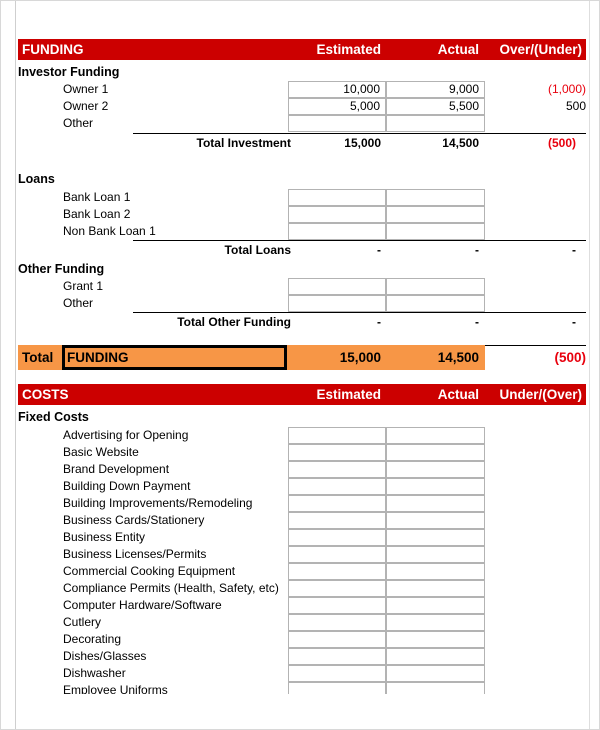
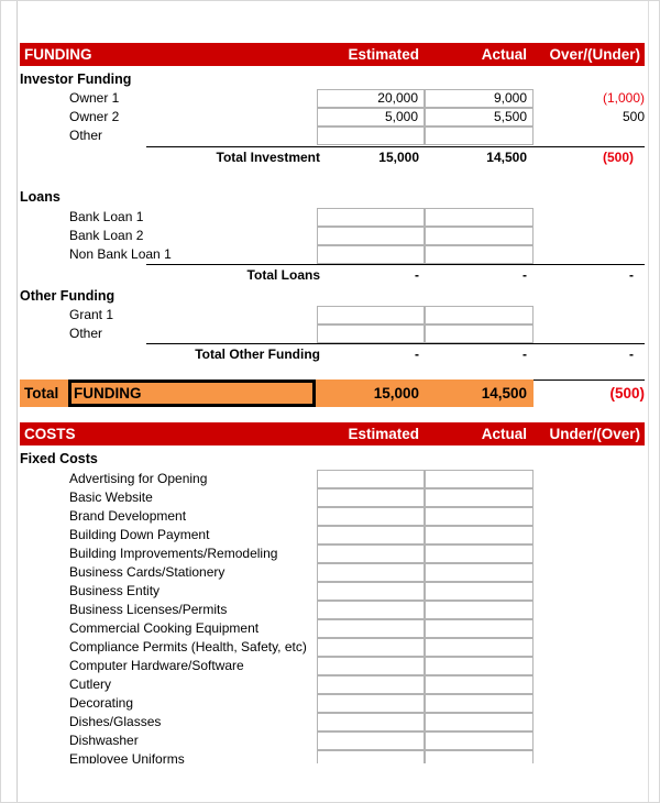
  FUNDING
  Estimated
  Actual
  Over/(Under)
  Investor Funding
  Owner 1
- 10,000
+ 20,000
  9,000
  (1,000)
  Owner 2
  5,000
  5,500
  500
  Other
  Total Investment
  15,000
  14,500
  (500)
  Loans
  Bank Loan 1
  Bank Loan 2
  Non Bank Loan 1
  Total Loans
  -
  -
  -
  Other Funding
  Grant 1
  Other
  Total Other Funding
  -
  -
  -
  Total
  FUNDING
  15,000
  14,500
  (500)
  COSTS
  Estimated
  Actual
  Under/(Over)
  Fixed Costs
  Advertising for Opening
  Basic Website
  Brand Development
  Building Down Payment
  Building Improvements/Remodeling
  Business Cards/Stationery
  Business Entity
  Business Licenses/Permits
  Commercial Cooking Equipment
  Compliance Permits (Health, Safety, etc)
  Computer Hardware/Software
  Cutlery
  Decorating
  Dishes/Glasses
  Dishwasher
  Employee Uniforms
